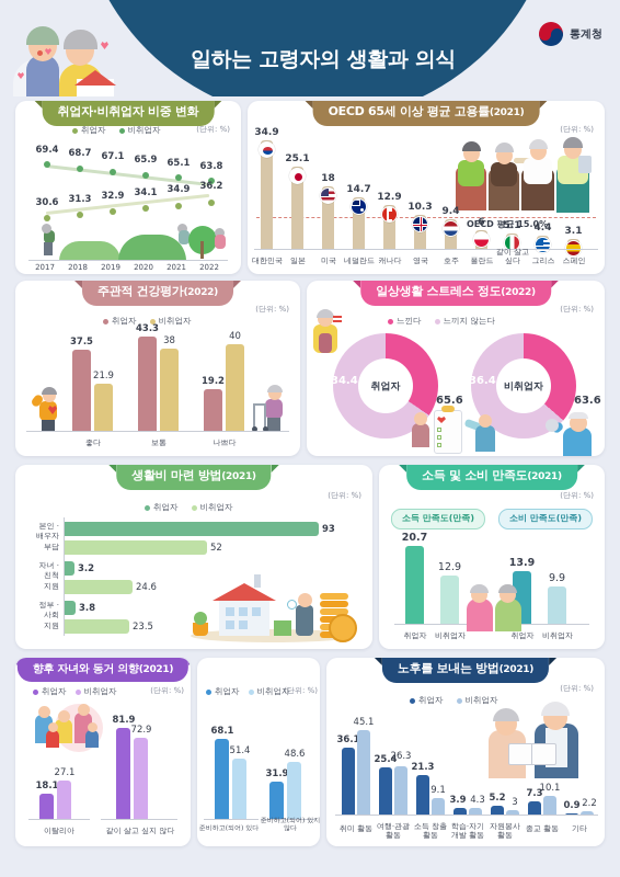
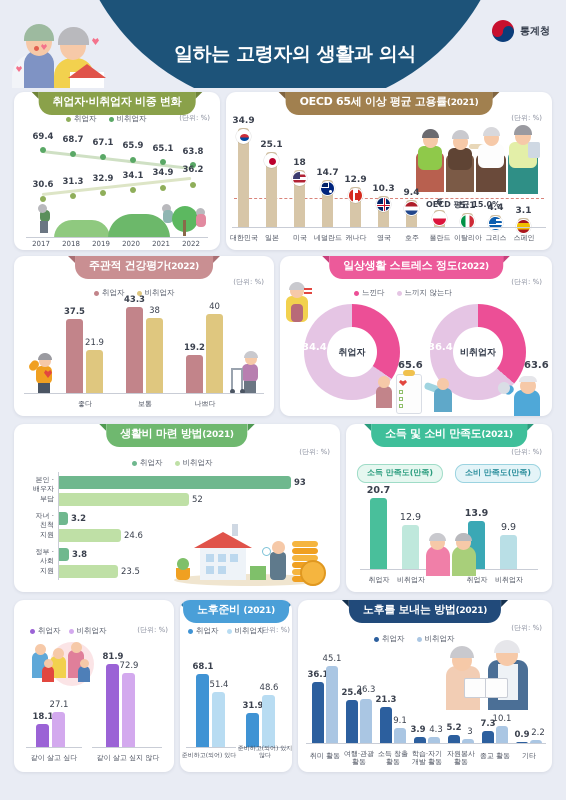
  일하는 고령자의 생활과 의식
  통계청
  취업자·비취업자 비중 변화
  (단위: %)
  취업자
  비취업자
  69.4
  68.7
  67.1
  65.9
  65.1
  63.8
  30.6
  31.3
  32.9
  34.1
  34.9
  36.2
  2017
  2018
  2019
  2020
  2021
  2022
  OECD 65세 이상 평균 고용률(2021)
  (단위: %)
  OECD 평균 15.0%
  34.9
  25.1
  18
  14.7
  12.9
  10.3
  9.4
  6
  5.1
  4.4
  3.1
  대한민국
  일본
  미국
  네덜란드
  캐나다
  영국
  호주
  폴란드
- 같이 살고 싶다
+ 이탈리아
  그리스
  스페인
  주관적 건강평가(2022)
  (단위: %)
  취업자
  비취업자
  37.5
  21.9
  43.3
  38
  19.2
  40
  좋다
  보통
  나쁘다
  일상생활 스트레스 정도(2022)
  (단위: %)
  느낀다
  느끼지 않는다
  취업자
  34.4
  65.6
  비취업자
  36.4
  63.6
  생활비 마련 방법(2021)
  (단위: %)
  취업자
  비취업자
  본인 ·
  배우자
  부담
  93
  52
  자녀 ·
  친척
  지원
  3.2
  24.6
  정부 ·
  사회
  지원
  3.8
  23.5
  소득 및 소비 만족도(2021)
  (단위: %)
  소득 만족도(만족)
  20.7
  12.9
  취업자
  비취업자
  소비 만족도(만족)
  13.9
  9.9
  취업자
  비취업자
- 향후 자녀와 동거 의향(2021)
  (단위: %)
  취업자
  비취업자
  18.1
  27.1
  81.9
  72.9
- 이탈리아
+ 같이 살고 싶다
  같이 살고 싶지 않다
+ 노후준비 (2021)
  (단위: %)
  취업자
  비취업자
  68.1
  51.4
  31.9
  48.6
  노후를 보내는 방법(2021)
  (단위: %)
  취업자
  비취업자
  36.
  45.1
  25.4
  26.3
  21.3
  9.1
  3.9
  4.3
  5.2
  3
  7.3
  10.1
  0.9
  2.2
  취미 활동
  여행·관광
  활동
  소득 창출
  활동
  학습·자기
  개발 활동
  자원봉사
  활동
  종교 활동
  기타
